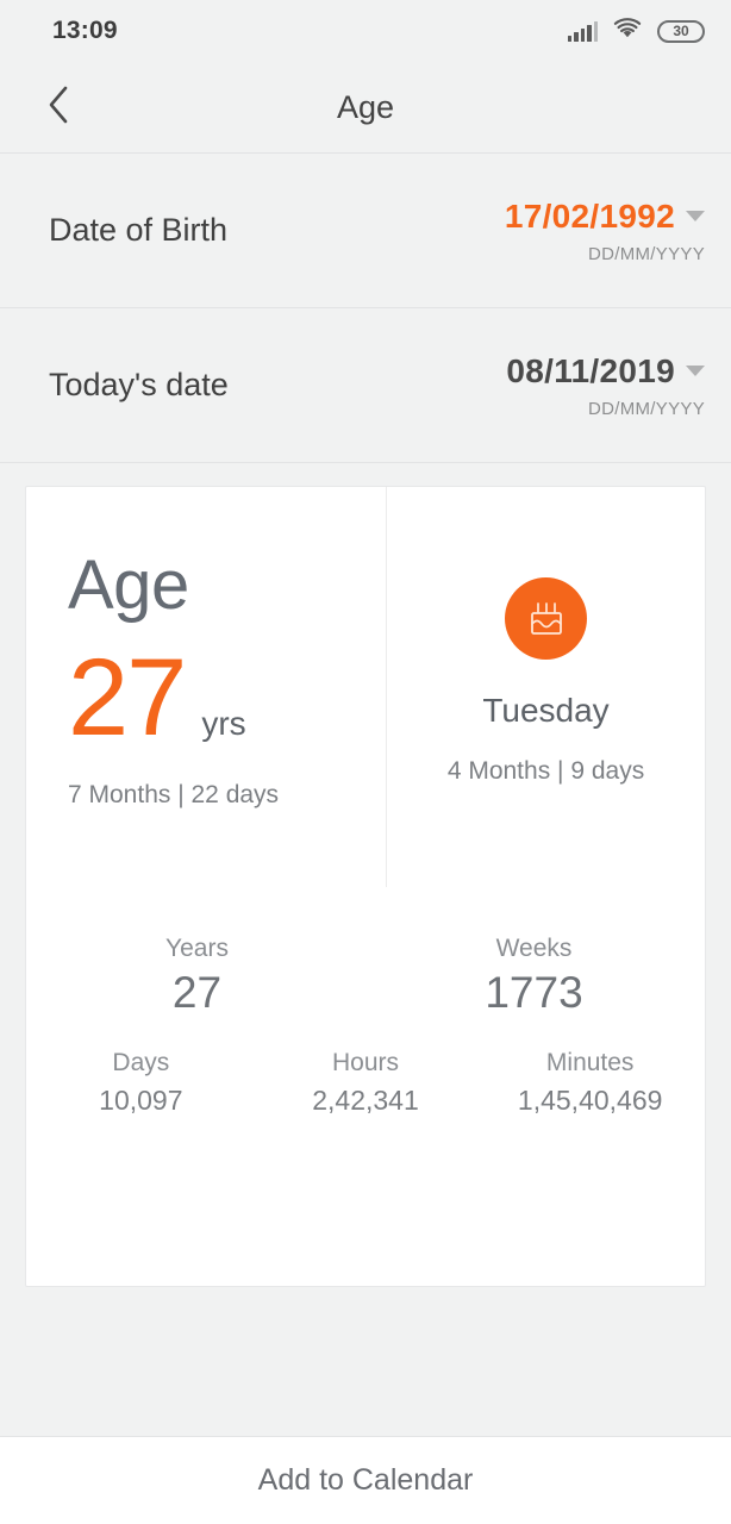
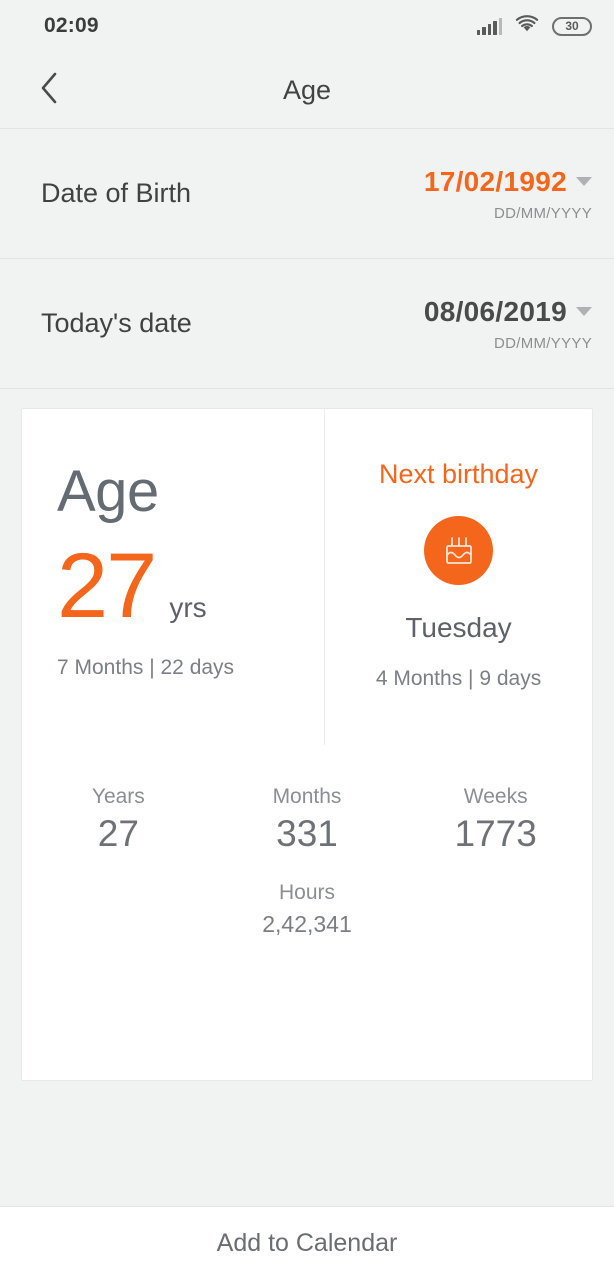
- 13:09
+ 02:09
  30
  Age
  Date of Birth
  17/02/1992
  DD/MM/YYYY
  Today's date
- 08/11/2019
+ 08/06/2019
  DD/MM/YYYY
  Age
  27
  yrs
  7 Months | 22 days
+ Next birthday
  Tuesday
  4 Months | 9 days
  Years
  27
+ Months
+ 331
  Weeks
  1773
- Days
- 10,097
  Hours
  2,42,341
- Minutes
- 1,45,40,469
  Add to Calendar
